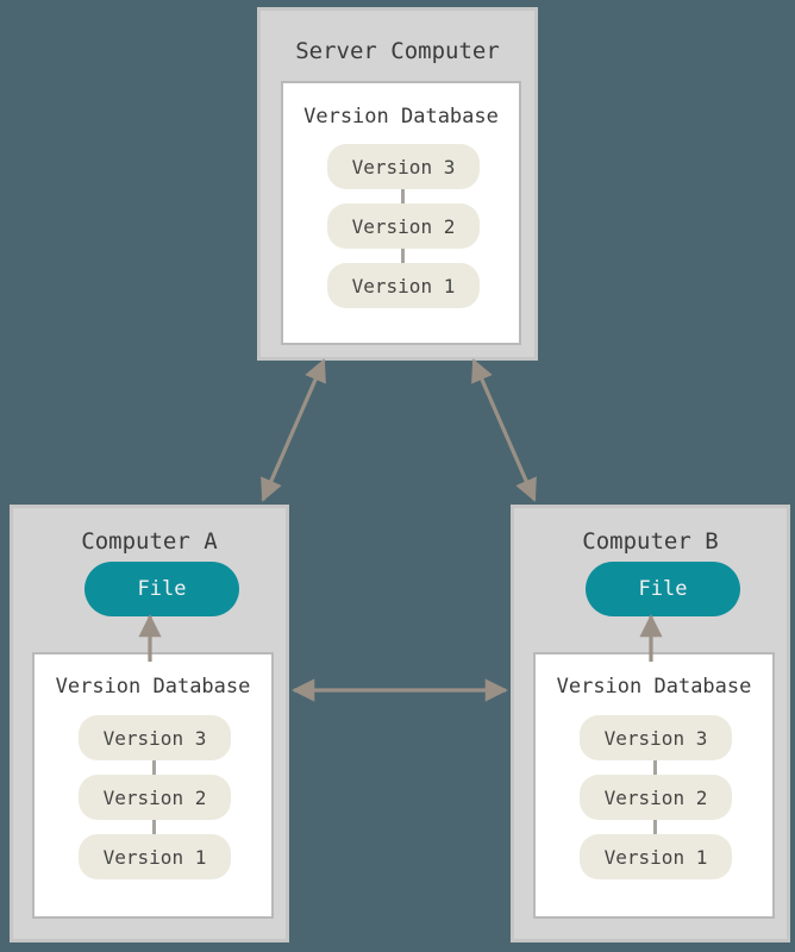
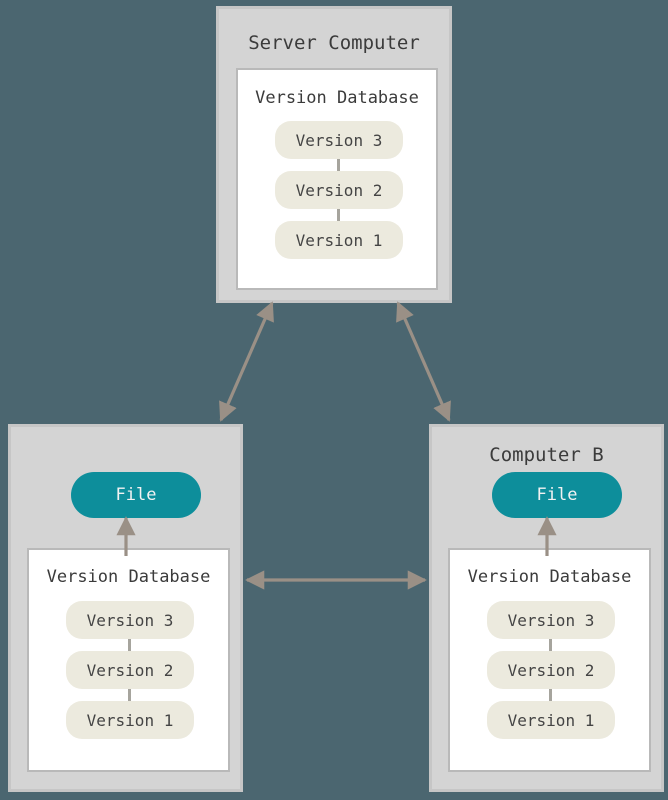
  Server Computer
  Version Database
  Version 3
  Version 2
  Version 1
- Computer A
  File
  Version Database
  Version 3
  Version 2
  Version 1
  Computer B
  File
  Version Database
  Version 3
  Version 2
  Version 1
